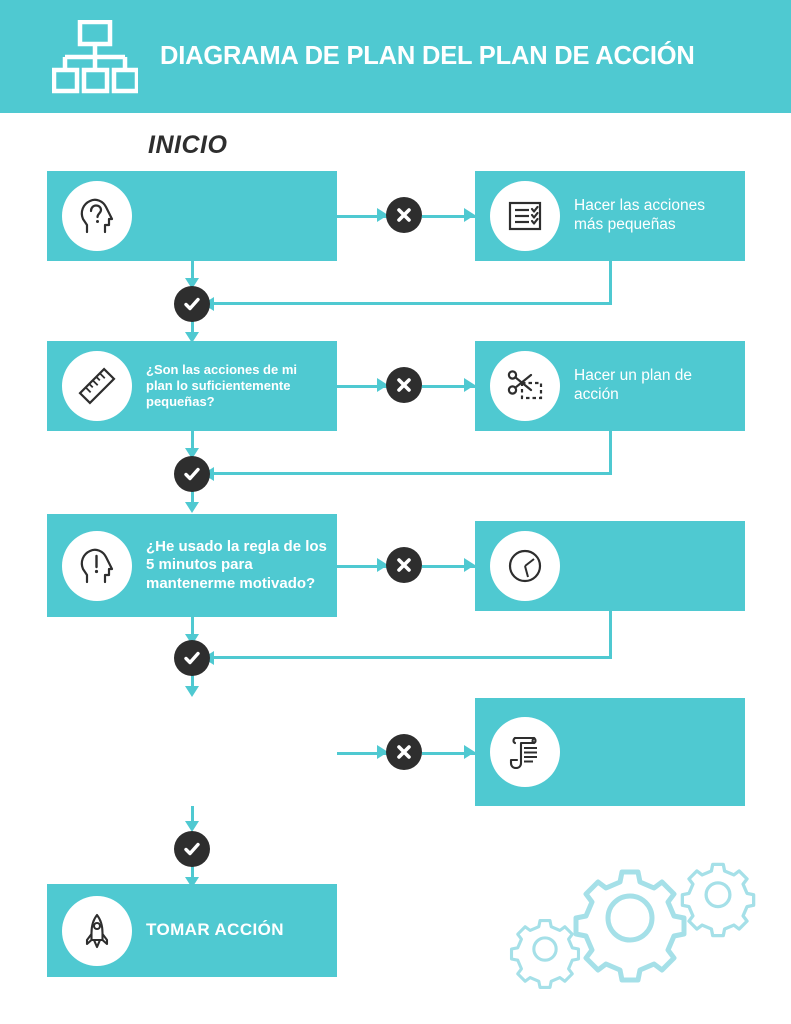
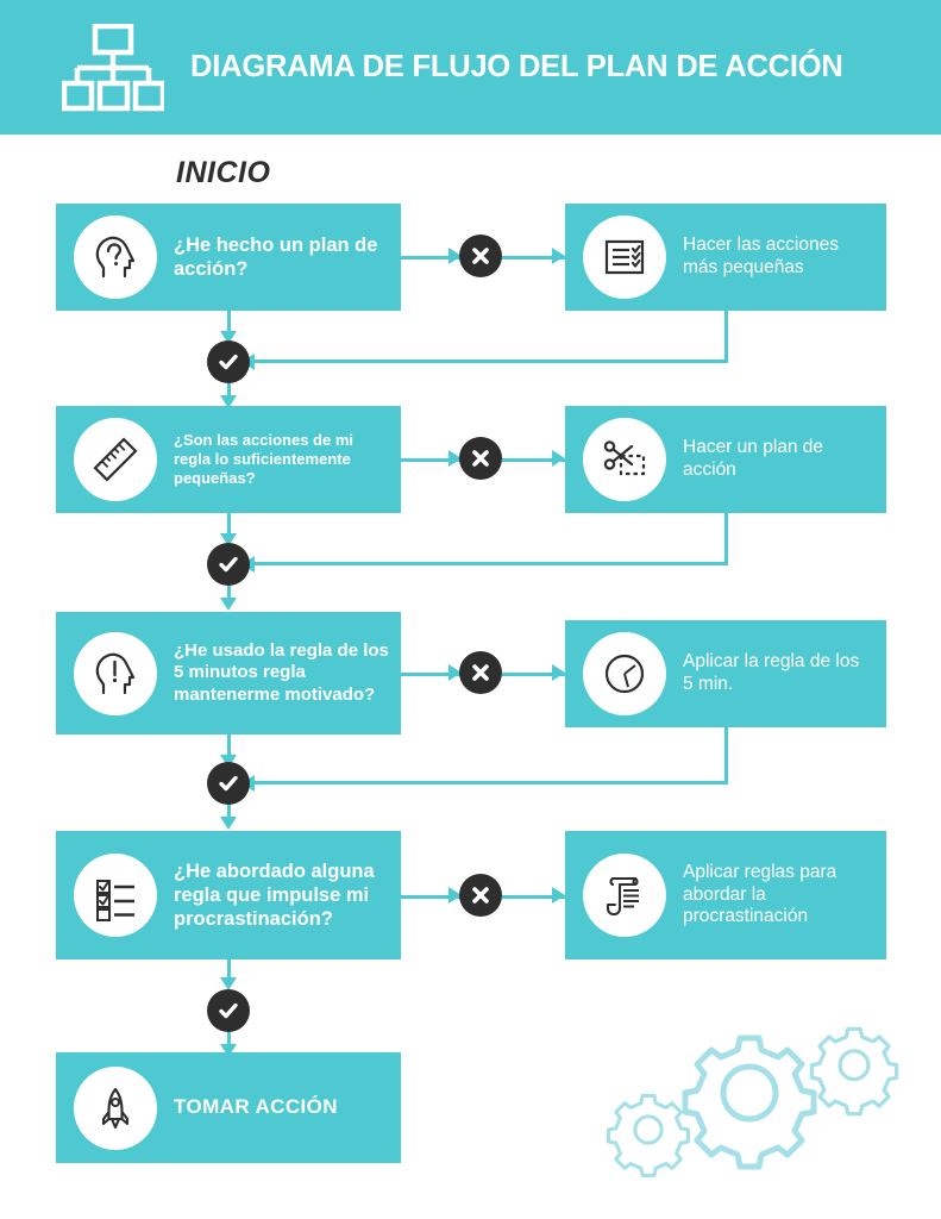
- DIAGRAMA DE PLAN DEL PLAN DE ACCIÓN
+ DIAGRAMA DE FLUJO DEL PLAN DE ACCIÓN
  INICIO
+ ¿He hecho un plan de acción?
  Hacer las acciones más pequeñas
- ¿Son las acciones de mi plan lo suficientemente pequeñas?
+ ¿Son las acciones de mi regla lo suficientemente pequeñas?
  Hacer un plan de acción
- ¿He usado la regla de los 5 minutos para mantenerme motivado?
+ ¿He usado la regla de los 5 minutos regla mantenerme motivado?
+ Aplicar la regla de los 5 min.
+ ¿He abordado alguna regla que impulse mi procrastinación?
+ Aplicar reglas para abordar la procrastinación
  TOMAR ACCIÓN
